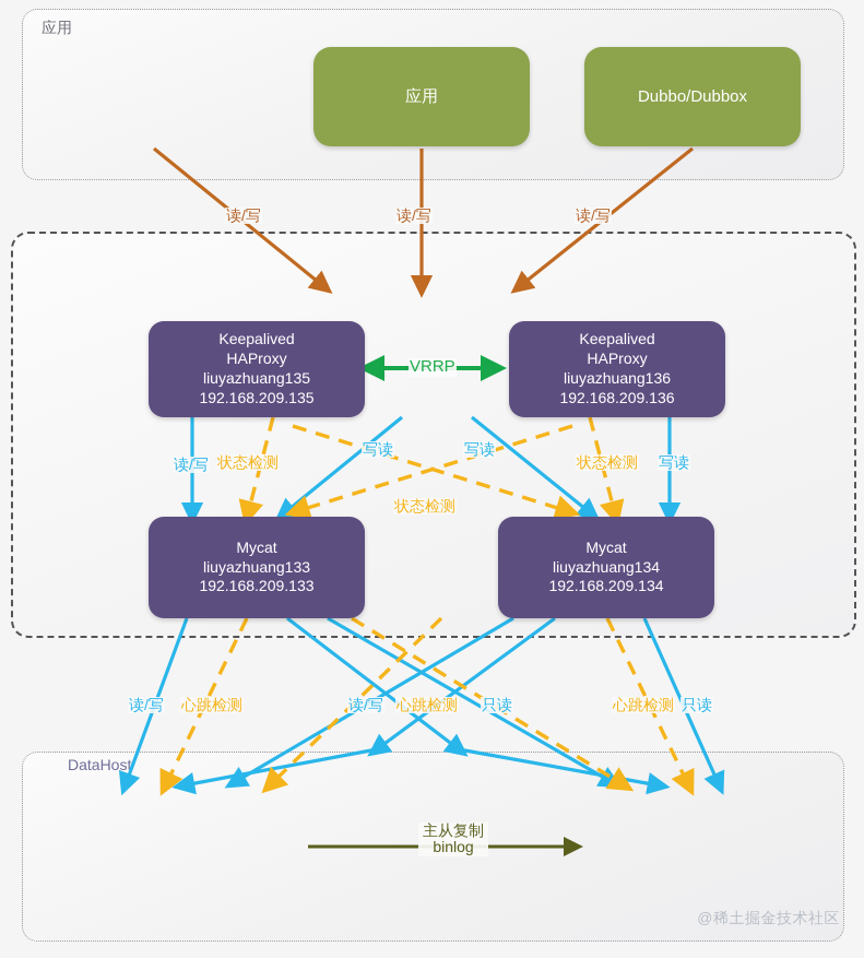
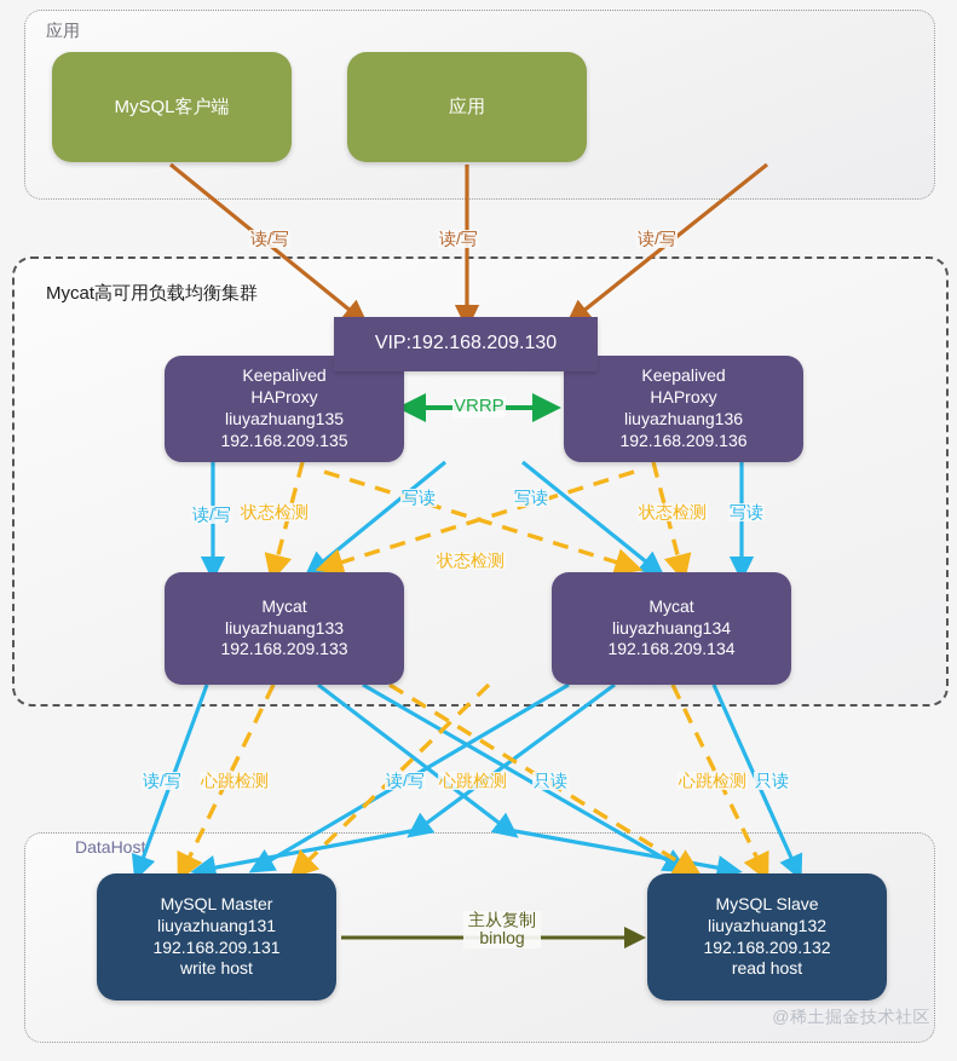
  应用
+ Mycat高可用负载均衡集群
  DataHost
+ MySQL客户端
  应用
- Dubbo/Dubbox
  Keepalived
  HAProxy
  liuyazhuang135
  192.168.209.135
  Keepalived
  HAProxy
  liuyazhuang136
  192.168.209.136
+ VIP:192.168.209.130
  Mycat
  liuyazhuang133
  192.168.209.133
  Mycat
  liuyazhuang134
  192.168.209.134
+ MySQL Master
+ liuyazhuang131
+ 192.168.209.131
+ write host
+ MySQL Slave
+ liuyazhuang132
+ 192.168.209.132
+ read host
  读/写
  读/写
  读/写
  VRRP
  读/写
  状态检测
  写读
  写读
  状态检测
  状态检测
  写读
  读/写
  心跳检测
  读/写
  心跳检测
  只读
  心跳检测
  只读
  主从复制
  binlog
  @稀土掘金技术社区
